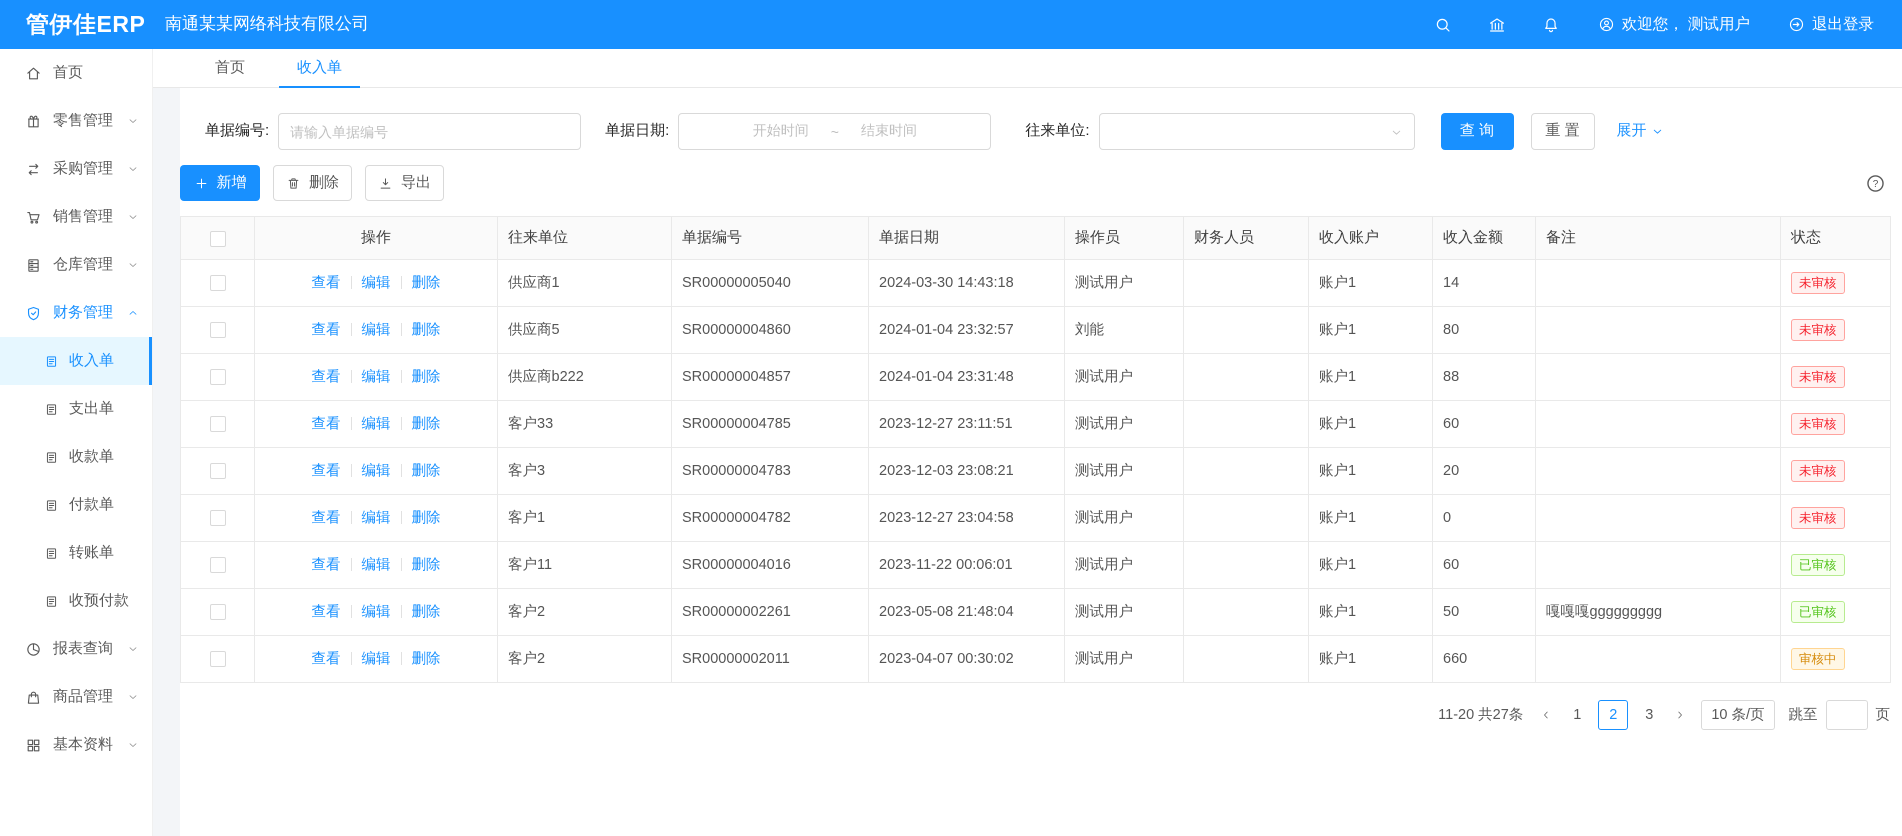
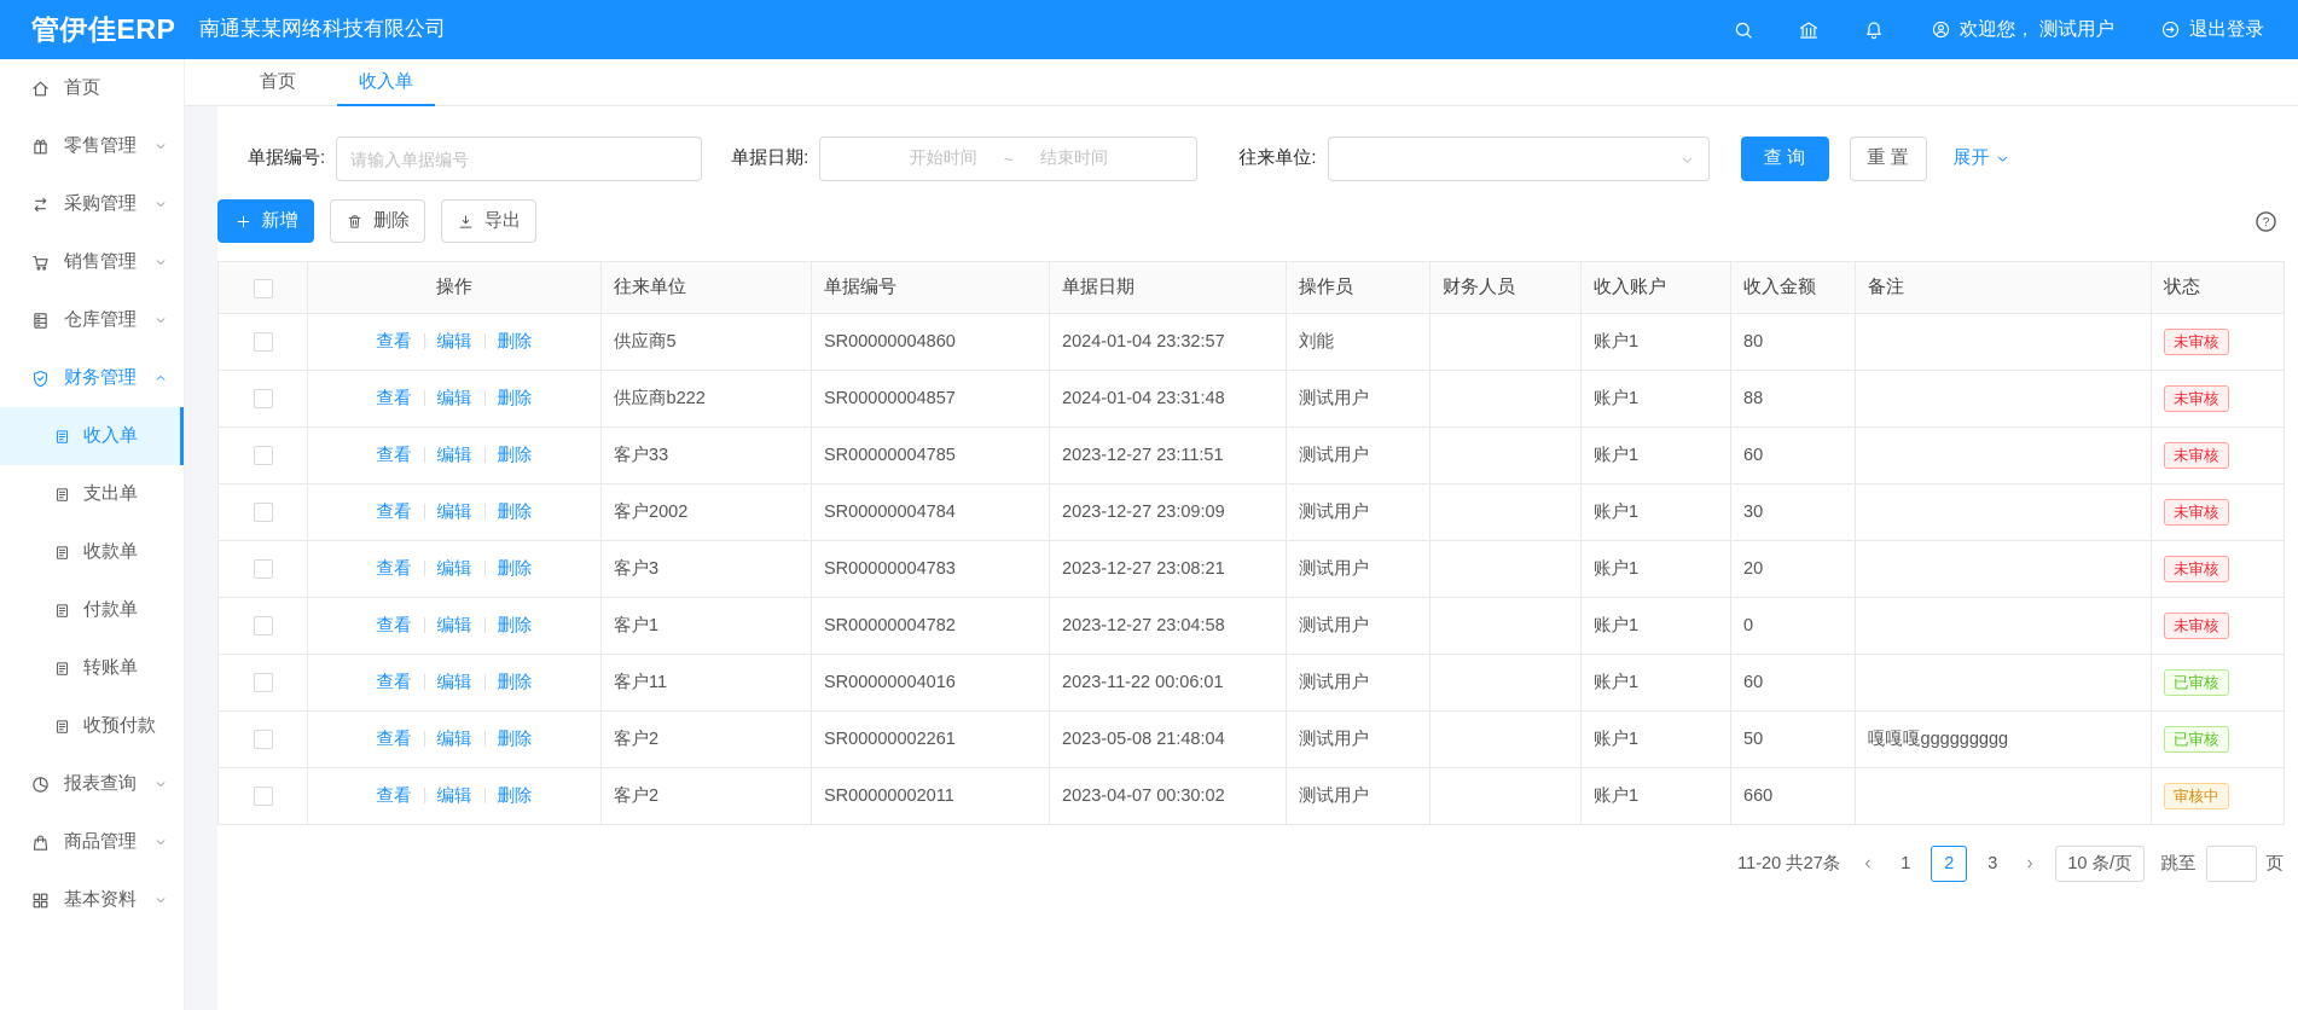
  管伊佳ERP
  南通某某网络科技有限公司
  欢迎您， 测试用户
  退出登录
  首页
  零售管理
  采购管理
  销售管理
  仓库管理
  财务管理
  收入单
  支出单
  收款单
  付款单
  转账单
  收预付款
  报表查询
  商品管理
  基本资料
  首页
  收入单
  单据编号:
  请输入单据编号
  单据日期:
  开始时间
  ~
  结束时间
  往来单位:
  查 询
  重 置
  展开
  新增
  删除
  导出
  ?
  	操作	往来单位	单据编号	单据日期	操作员	财务人员	收入账户	收入金额	备注	状态
- 	查看 编辑 删除	供应商1	SR00000005040	2024-03-30 14:43:18	测试用户		账户1	14		未审核
  	查看 编辑 删除	供应商5	SR00000004860	2024-01-04 23:32:57	刘能		账户1	80		未审核
  	查看 编辑 删除	供应商b222	SR00000004857	2024-01-04 23:31:48	测试用户		账户1	88		未审核
  	查看 编辑 删除	客户33	SR00000004785	2023-12-27 23:11:51	测试用户		账户1	60		未审核
+ 	查看 编辑 删除	客户2002	SR00000004784	2023-12-27 23:09:09	测试用户		账户1	30		未审核
- 	查看 编辑 删除	客户3	SR00000004783	2023-12-03 23:08:21	测试用户		账户1	20		未审核
+ 	查看 编辑 删除	客户3	SR00000004783	2023-12-27 23:08:21	测试用户		账户1	20		未审核
  	查看 编辑 删除	客户1	SR00000004782	2023-12-27 23:04:58	测试用户		账户1	0		未审核
  	查看 编辑 删除	客户11	SR00000004016	2023-11-22 00:06:01	测试用户		账户1	60		已审核
  	查看 编辑 删除	客户2	SR00000002261	2023-05-08 21:48:04	测试用户		账户1	50	嘎嘎嘎ggggggggg	已审核
  	查看 编辑 删除	客户2	SR00000002011	2023-04-07 00:30:02	测试用户		账户1	660		审核中
  11-20 共27条
  1
  2
  3
  10 条/页
  跳至
  页
